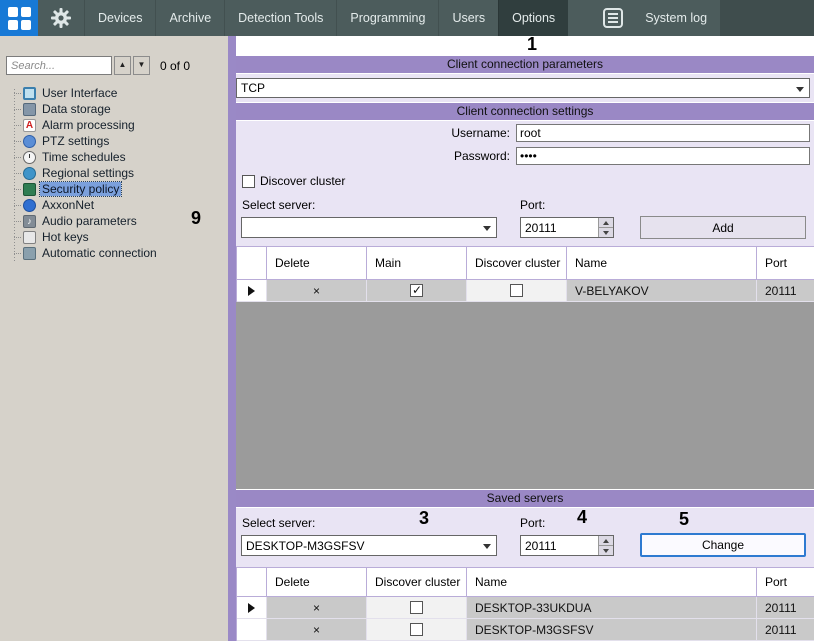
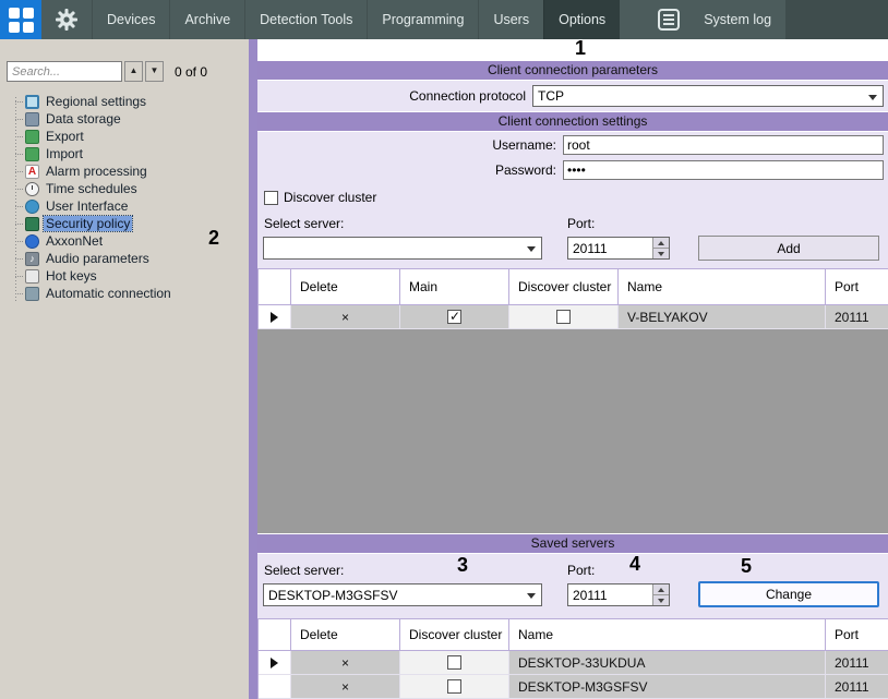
  Devices
  Archive
  Detection Tools
  Programming
  Users
  Options
  System log
  Search...
  ▲
  ▼
  0 of 0
- User Interface
+ Regional settings
  Data storage
+ Export
+ Import
  Alarm processing
- PTZ settings
  Time schedules
- Regional settings
+ User Interface
  Security policy
  AxxonNet
  Audio parameters
  Hot keys
  Automatic connection
  Client connection parameters
+ Connection protocol
  TCP
  Client connection settings
  Username:
  root
  Password:
  ••••
  Discover cluster
  Select server:
  Port:
  20111
  Add
  Delete
  Main
  Discover cluster
  Name
  Port
  ×
  V-BELYAKOV
  20111
  Saved servers
  Select server:
  Port:
  DESKTOP-M3GSFSV
  20111
  Change
  Delete
  Discover cluster
  Name
  Port
  ×
  DESKTOP-33UKDUA
  20111
  ×
  DESKTOP-M3GSFSV
  20111
  1
- 9
+ 2
  3
  4
  5
